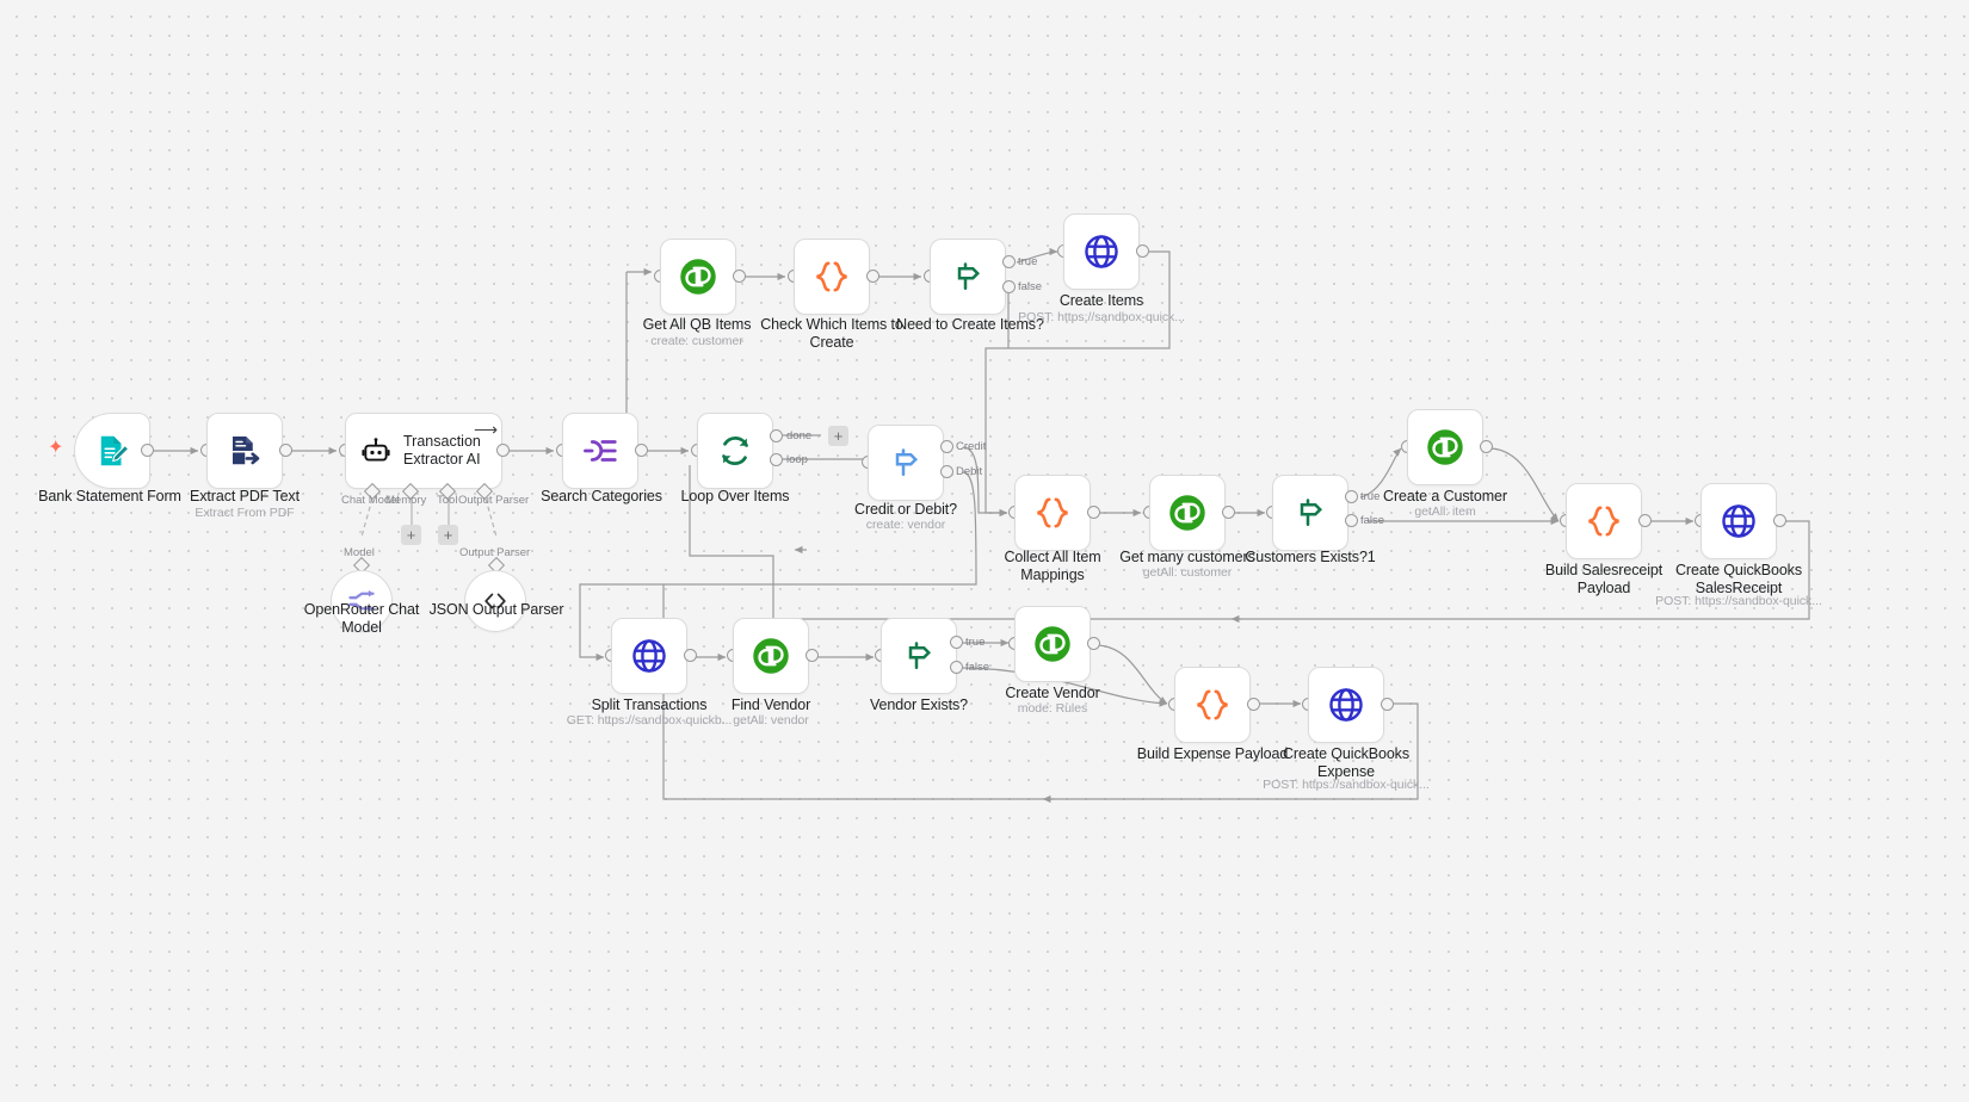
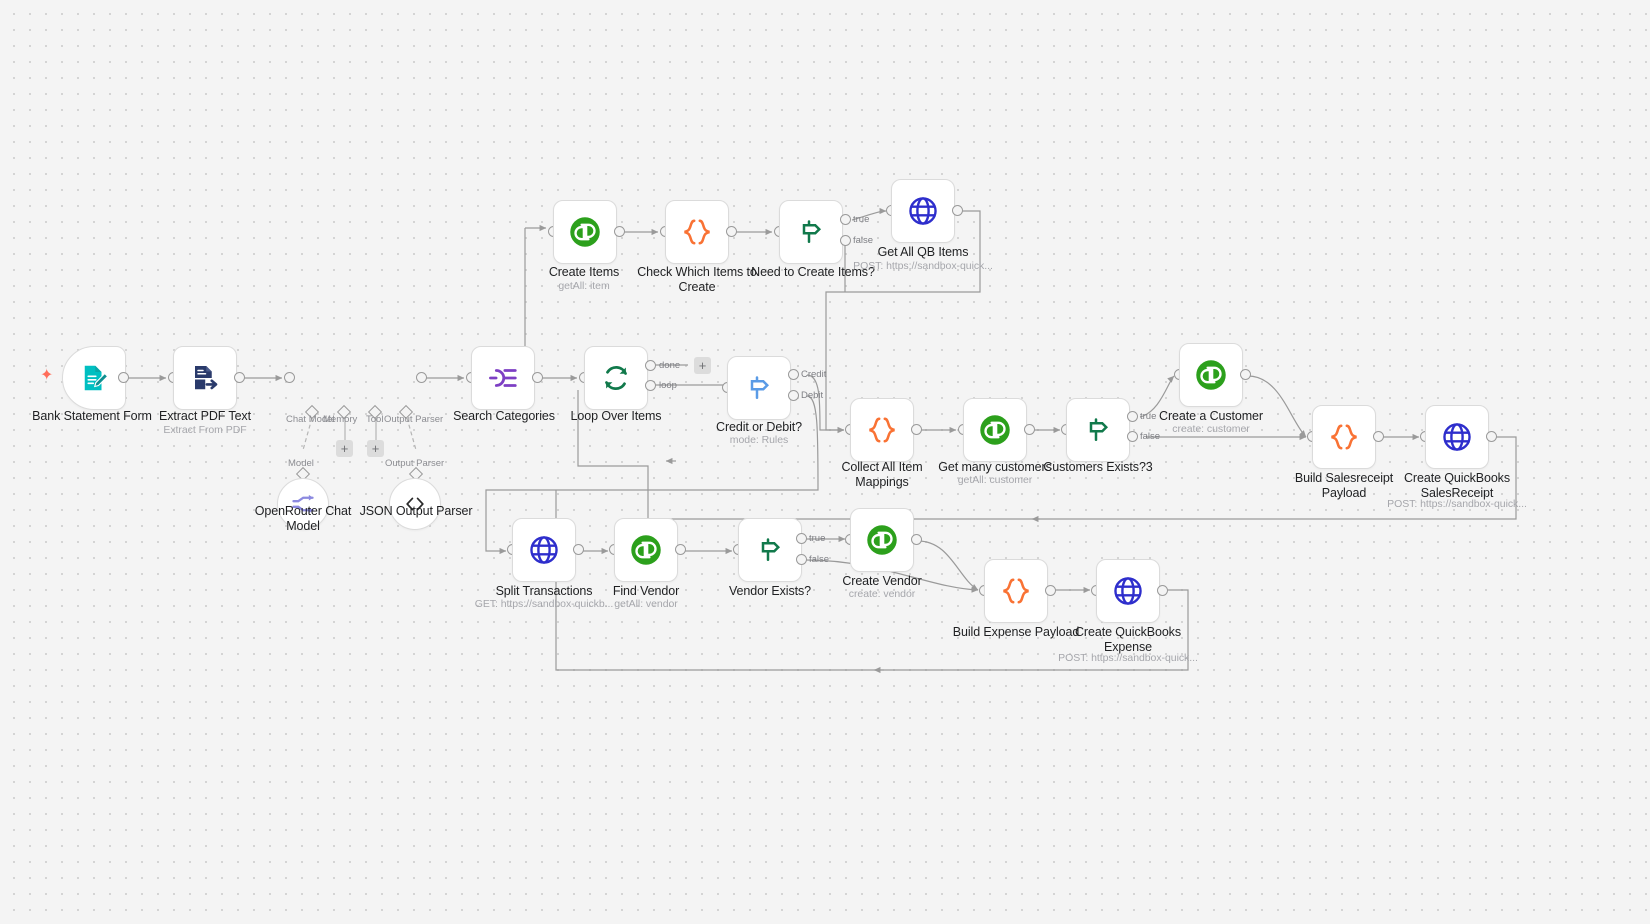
  ✦
  Bank Statement Form
  Extract PDF Text
  Extract From PDF
- Transaction
- Extractor AI
- ⟶
  Chat Model
  Memory
  Tool
  Output Parser
  +
  +
  Model
  Output Parser
  OpenRouter Chat
  Model
  JSON Output Parser
  Search Categories
  done
  loop
  +
  Loop Over Items
  Credit
  Debit
  Credit or Debit?
- create: vendor
+ mode: Rules
- Get All QB Items
+ Create Items
- create: customer
+ getAll: item
  Check Which Items to
  Create
  true
  false
  Need to Create Items?
- Create Items
+ Get All QB Items
  POST: https://sandbox-quick...
  Collect All Item
  Mappings
  Get many customers
  getAll: customer
  true
  false
- Customers Exists?1
+ Customers Exists?3
  Create a Customer
- getAll: item
+ create: customer
  Build Salesreceipt
  Payload
  Create QuickBooks
  SalesReceipt
  POST: https://sandbox-quick...
  Split Transactions
  GET: https://sandbox-quickb...
  Find Vendor
  getAll: vendor
  true
  false
  Vendor Exists?
  Create Vendor
- mode: Rules
+ create: vendor
  Build Expense Payload
  Create QuickBooks
  Expense
  POST: https://sandbox-quick...
